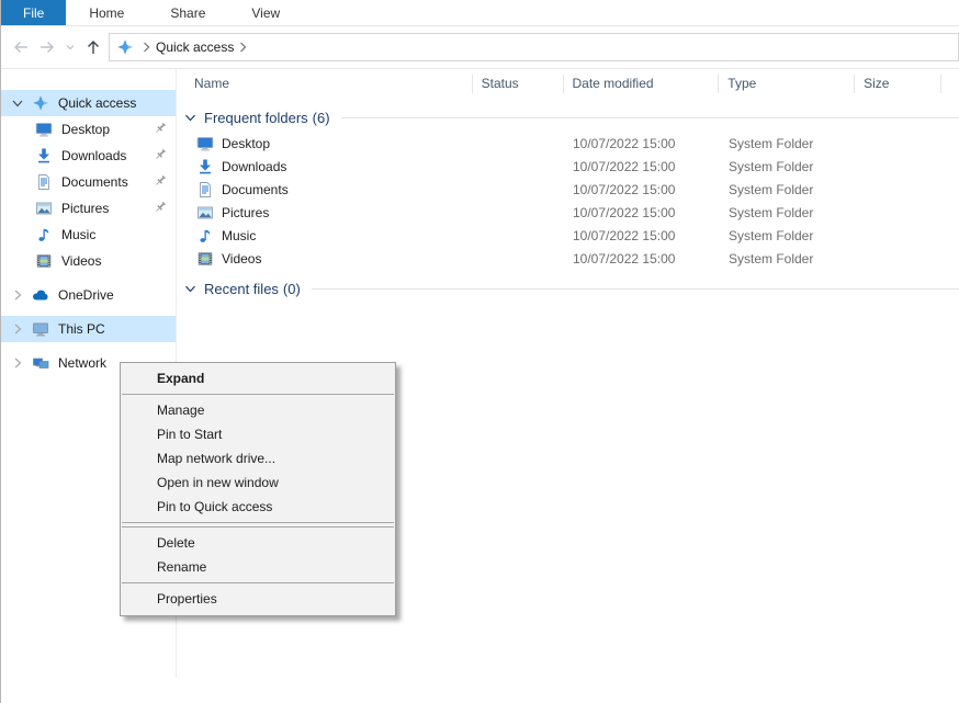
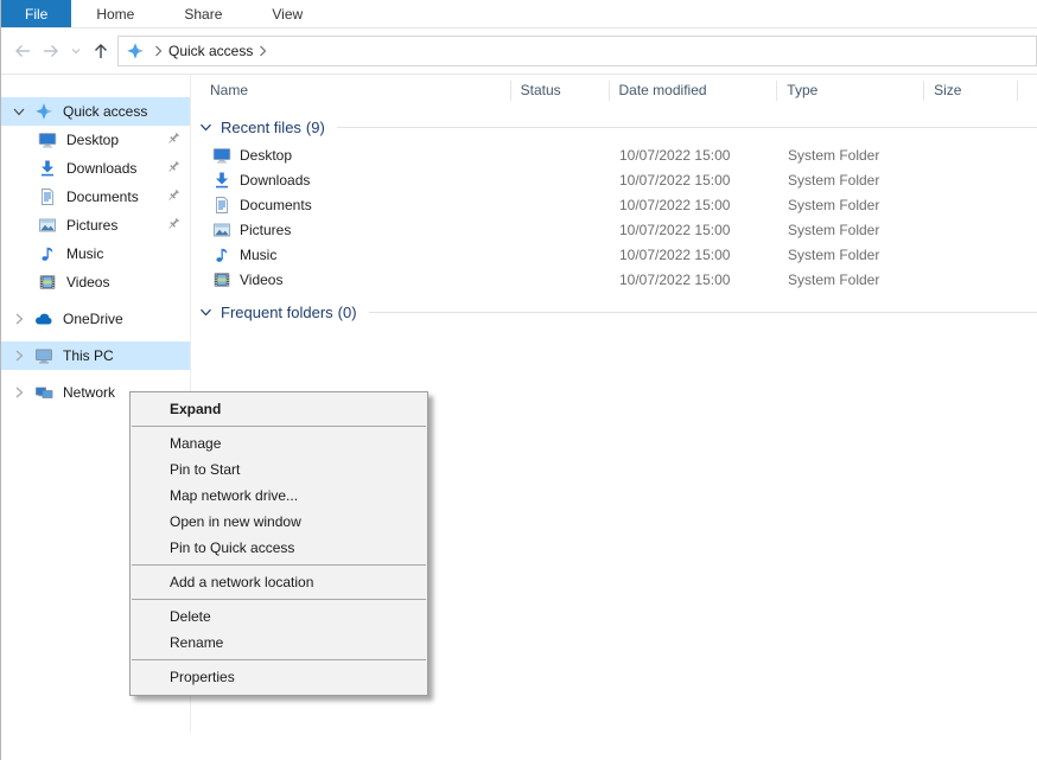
  File
  Home
  Share
  View
  Quick access
  Quick access
  Desktop
  Downloads
  Documents
  Pictures
  Music
  Videos
  OneDrive
  This PC
  Network
  Name
  Status
  Date modified
  Type
  Size
- Frequent folders
+ Recent files
- (6)
+ (9)
  Desktop
  10/07/2022 15:00
  System Folder
  Downloads
  10/07/2022 15:00
  System Folder
  Documents
  10/07/2022 15:00
  System Folder
  Pictures
  10/07/2022 15:00
  System Folder
  Music
  10/07/2022 15:00
  System Folder
  Videos
  10/07/2022 15:00
  System Folder
- Recent files
+ Frequent folders
  (0)
  Expand
  Manage
  Pin to Start
  Map network drive...
  Open in new window
  Pin to Quick access
+ Add a network location
  Delete
  Rename
  Properties
